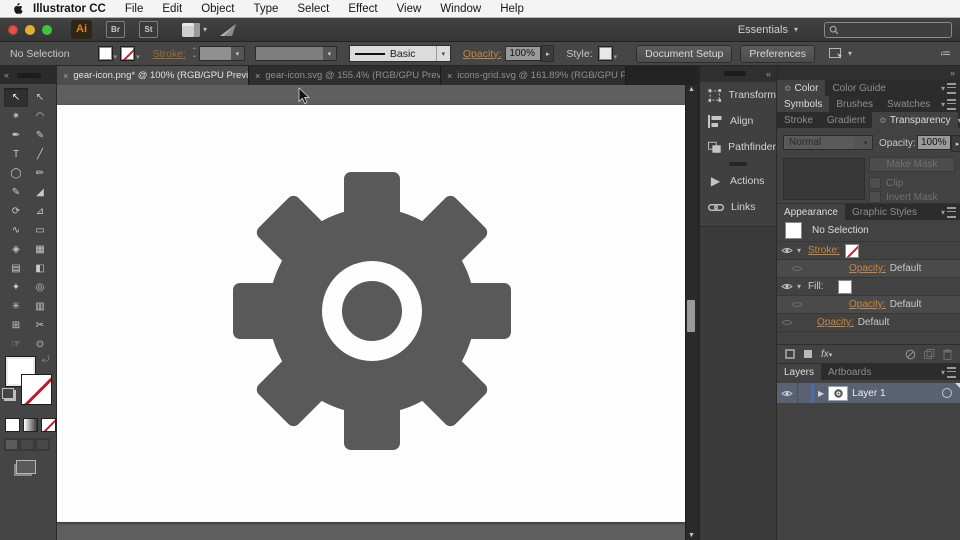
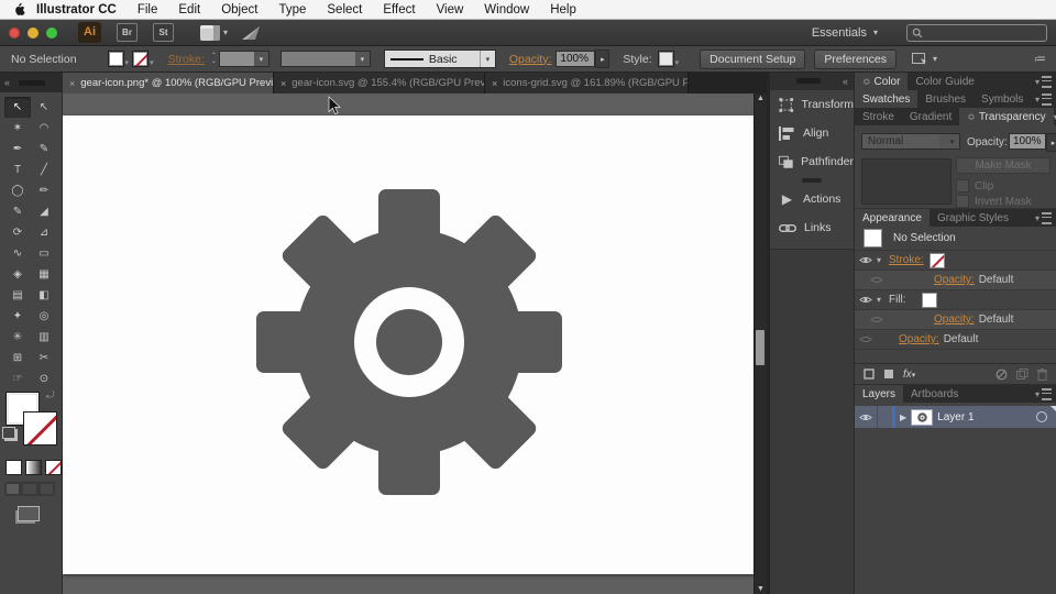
  Illustrator CC
  File
  Edit
  Object
  Type
  Select
  Effect
  View
  Window
  Help
  Ai
  Br
  St
  ▾
  Essentials
  ▾
  No Selection
  Stroke:
  Basic
  Opacity:
  100%
  Style:
  Document Setup
  Preferences
  ▾
  ≔
  «
  ↖
  ↖
  ✶
  ◠
  ✒
  ✎
  T
  ╱
  ◯
  ✏
  ✎
  ◢
  ⟳
  ⊿
  ∿
  ▭
  ◈
  ▦
  ▤
  ◧
  ✦
  ◎
  ✳
  ▥
  ⊞
  ✂
  ☞
  ⊙
  ⤾
  ×
  gear-icon.png* @ 100% (RGB/GPU Previ
  ×
  gear-icon.svg @ 155.4% (RGB/GPU Prev
  ×
  icons-grid.svg @ 161.89% (RGB/GPU P
  «
  Transform
  Align
  Pathfinder
  ▶
  Actions
  Links
- »
  ≎
  Color
  Color Guide
  ▾
- Symbols
+ Swatches
  Brushes
- Swatches
+ Symbols
  ▾
  Stroke
  Gradient
  ≎
  Transparency
  Normal
  Opacity:
  100%
  Make Mask
  Clip
  Invert Mask
  Appearance
  Graphic Styles
  ▾
  No Selection
  ▾
  Stroke:
  Opacity:
  Default
  ▾
  Fill:
  Opacity:
  Default
  Opacity:
  Default
  Layers
  Artboards
  ▾
  ▶
  Layer 1
